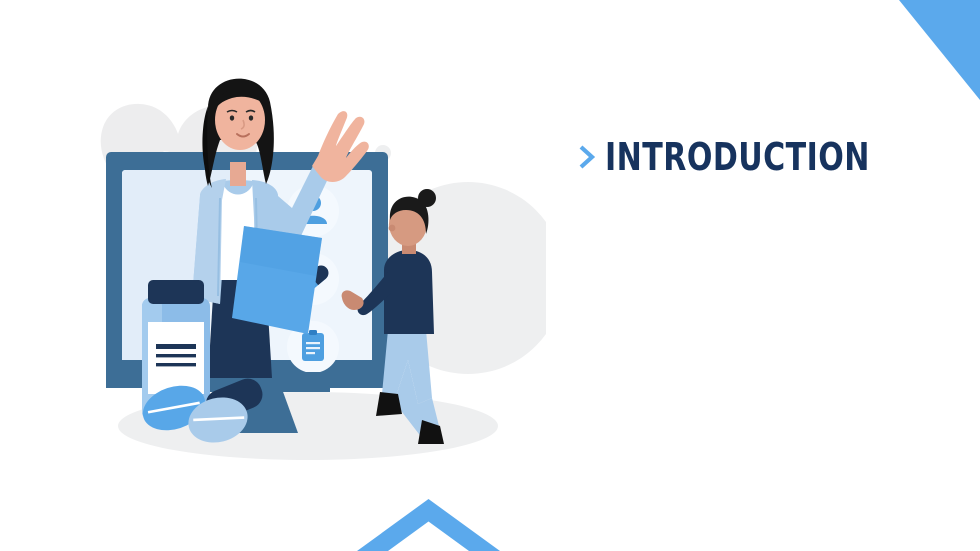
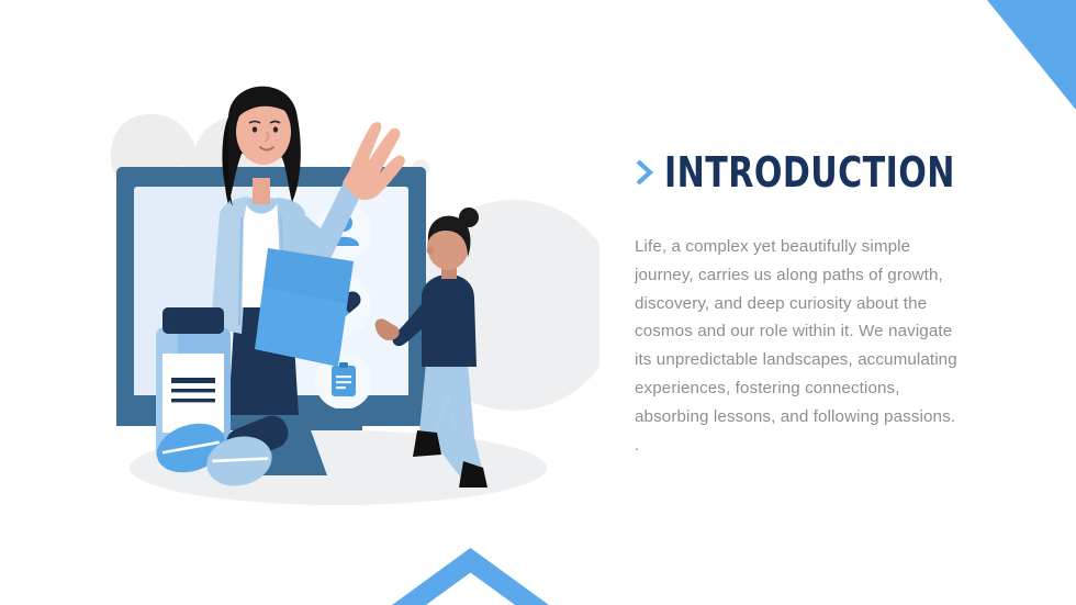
  INTRODUCTION
+ Life, a complex yet beautifully simple journey, carries us along paths of growth, discovery, and deep curiosity about the cosmos and our role within it. We navigate its unpredictable landscapes, accumulating experiences, fostering connections, absorbing lessons, and following passions. .
